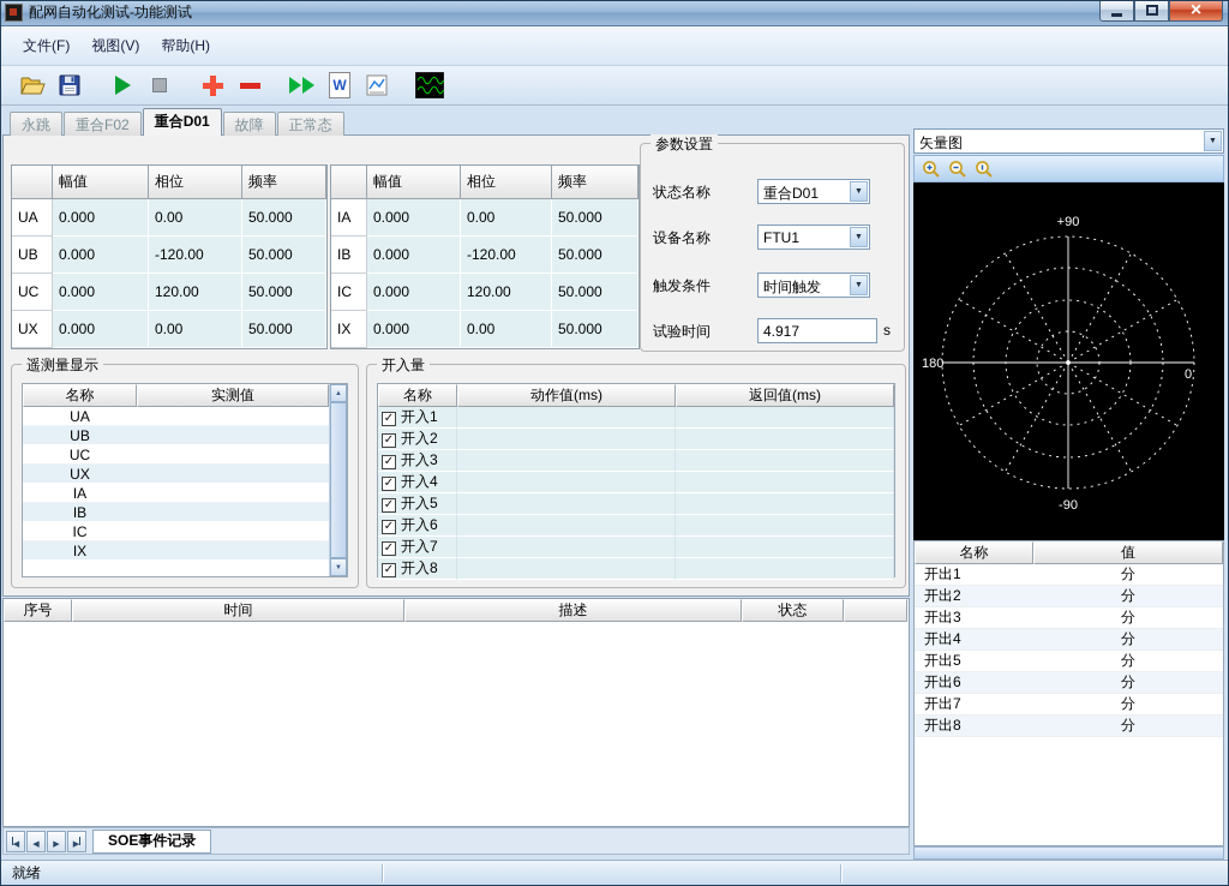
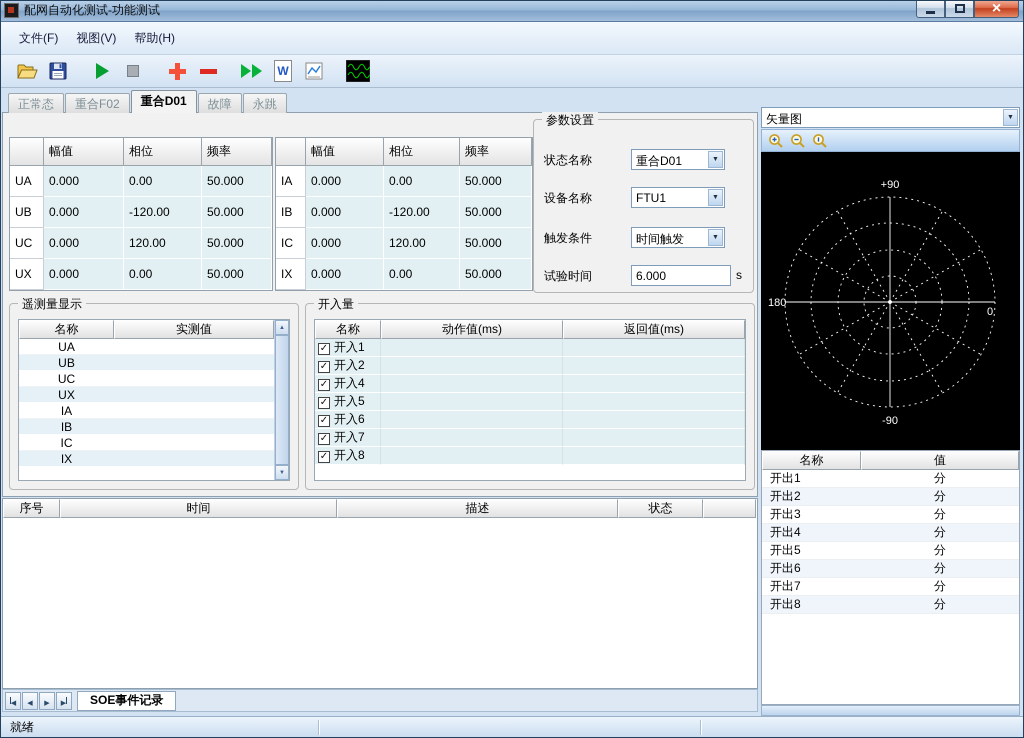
  配网自动化测试-功能测试
  文件(F)
  视图(V)
  帮助(H)
  W
- 永跳
+ 正常态
  重合F02
  重合D01
  故障
- 正常态
+ 永跳
  	幅值	相位	频率
  UA	0.000	0.00	50.000
  UB	0.000	-120.00	50.000
  UC	0.000	120.00	50.000
  UX	0.000	0.00	50.000
  	幅值	相位	频率
  IA	0.000	0.00	50.000
  IB	0.000	-120.00	50.000
  IC	0.000	120.00	50.000
  IX	0.000	0.00	50.000
  参数设置
  状态名称
  重合D01
  设备名称
  FTU1
  触发条件
  时间触发
  试验时间
- 4.917
+ 6.000
  s
  遥测量显示
  名称	实测值
  UA
  UB
  UC
  UX
  IA
  IB
  IC
  IX
  开入量
  名称	动作值(ms)	返回值(ms)
  开入1
  开入2
- 开入3
  开入4
  开入5
  开入6
  开入7
  开入8
  序号	时间	描述	状态
  SOE事件记录
  矢量图
  +90
  180
  0
  -90
  名称	值
  开出1	分
  开出2	分
  开出3	分
  开出4	分
  开出5	分
  开出6	分
  开出7	分
  开出8	分
  就绪
